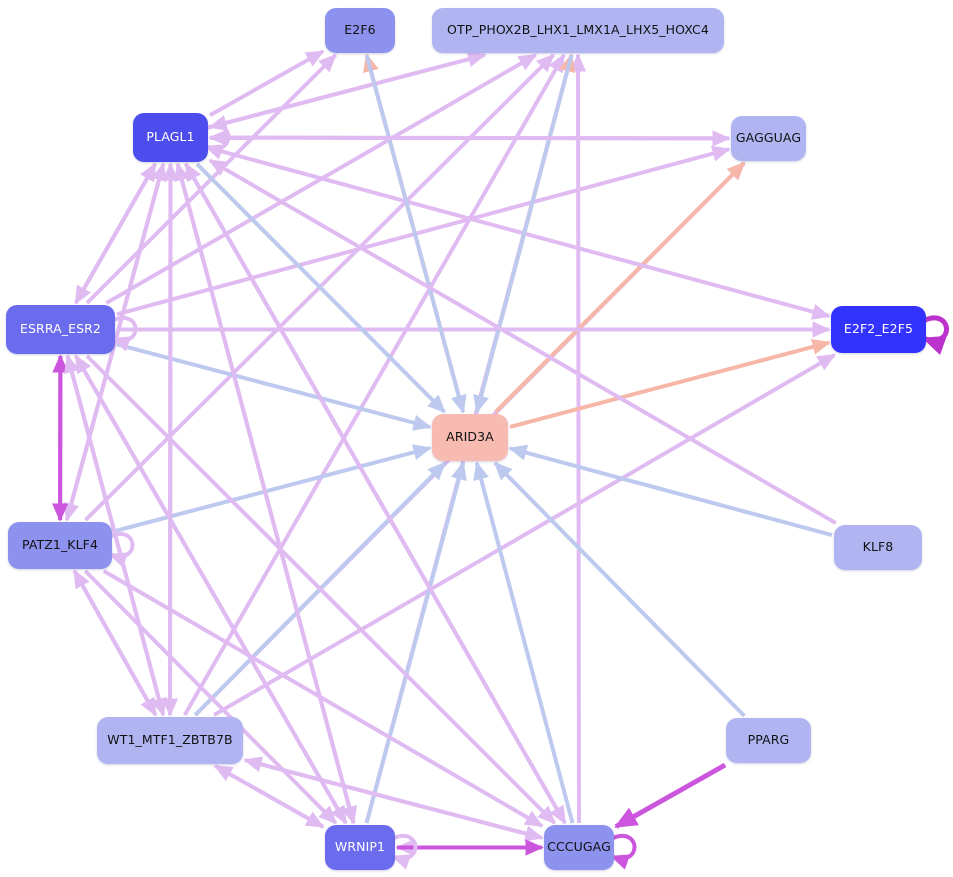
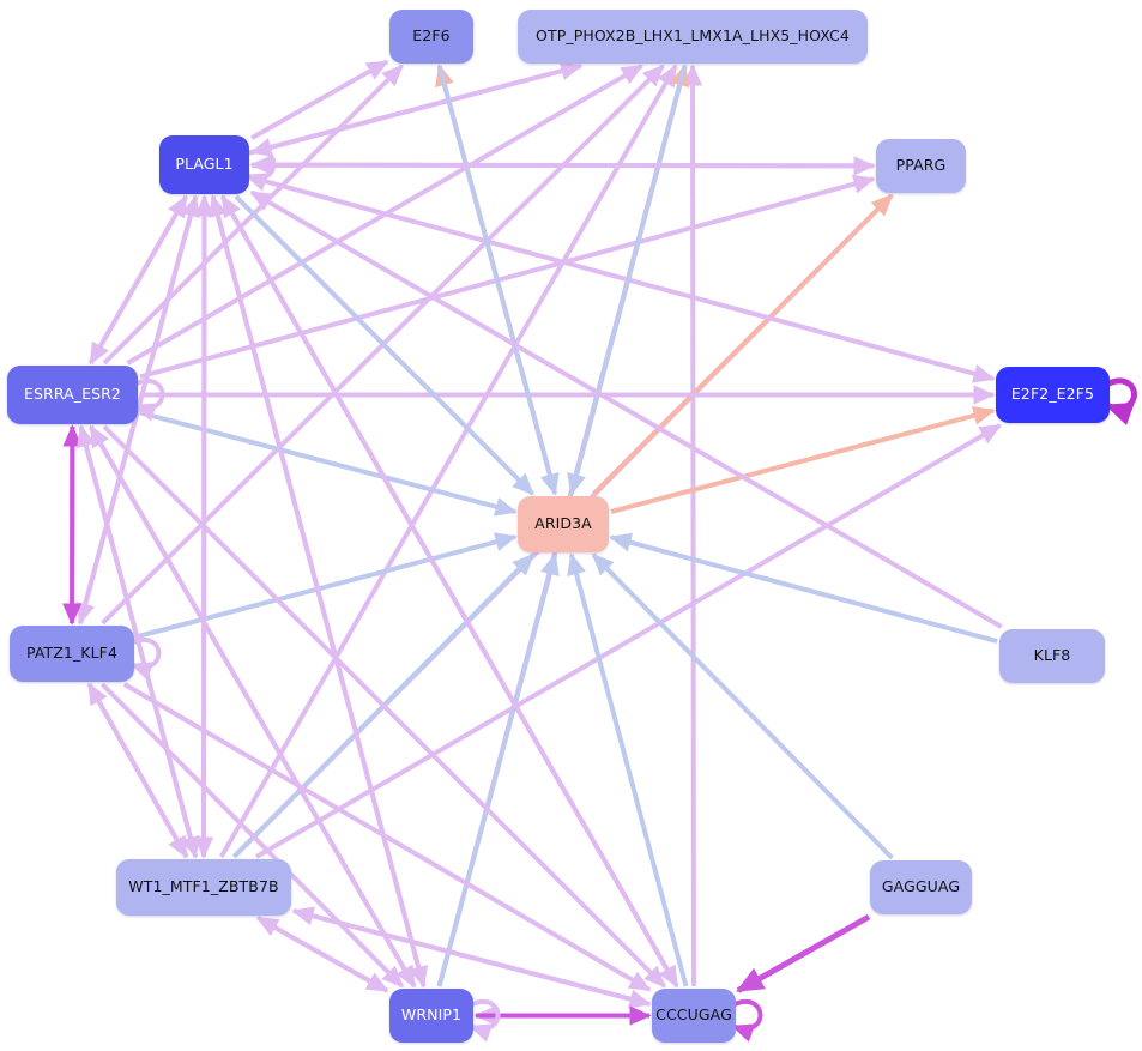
  E2F6
  OTP_PHOX2B_LHX1_LMX1A_LHX5_HOXC4
  PLAGL1
- GAGGUAG
+ PPARG
  ESRRA_ESR2
  E2F2_E2F5
  ARID3A
  PATZ1_KLF4
  KLF8
  WT1_MTF1_ZBTB7B
- PPARG
+ GAGGUAG
  WRNIP1
  CCCUGAG
